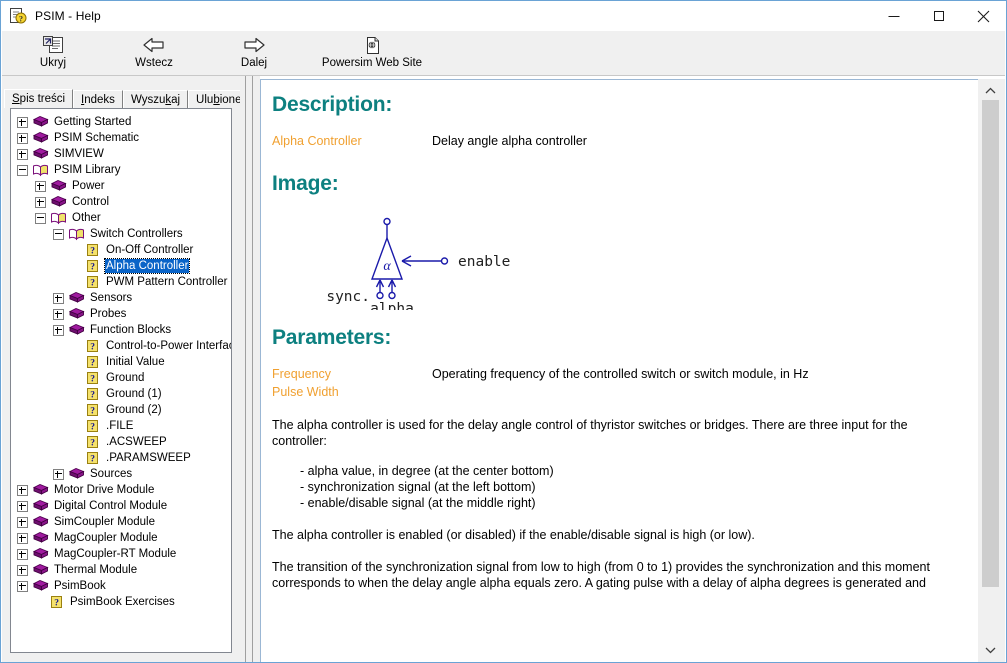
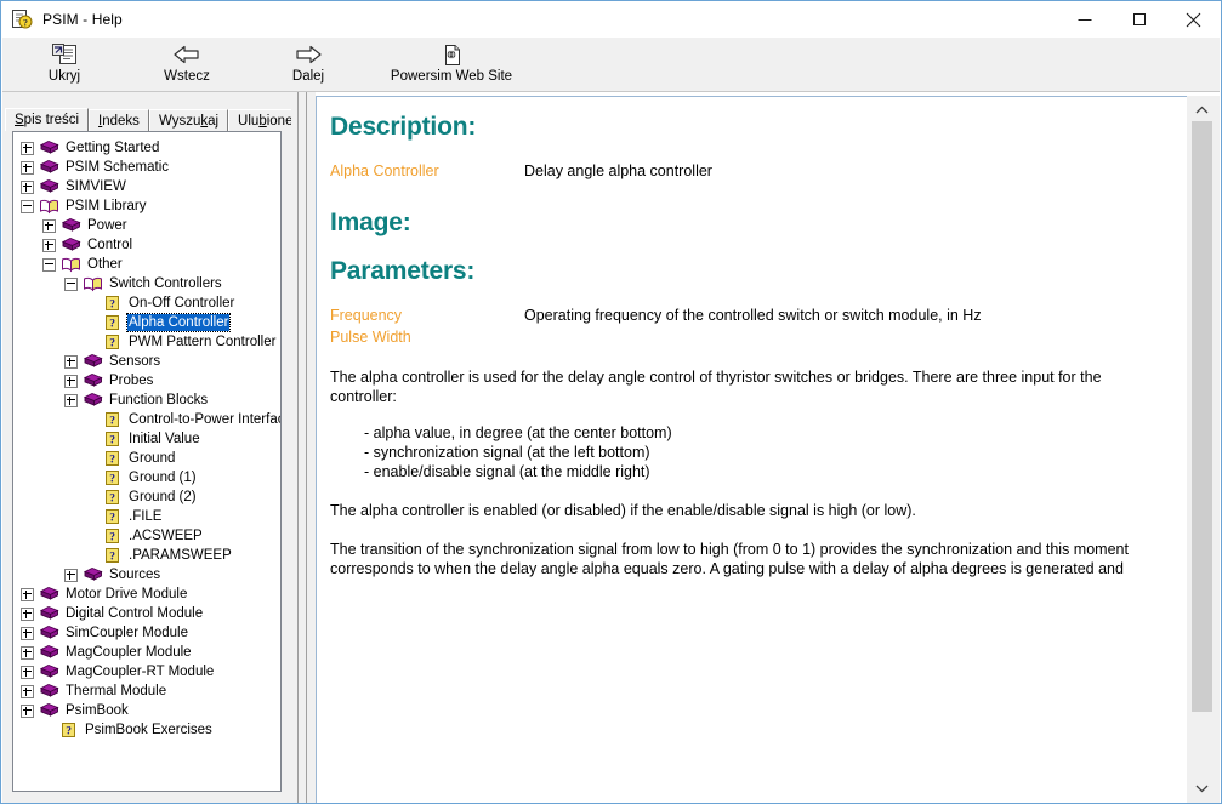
  ?
  PSIM - Help
  Ukryj
  Wstecz
  Dalej
  Powersim Web Site
  S
  pis treści
  I
  ndeks
  Wyszu
  k
  aj
  Ulu
  b
  ione
  Getting Started
  PSIM Schematic
  SIMVIEW
  PSIM Library
  Power
  Control
  Other
  Switch Controllers
  ?
  On-Off Controller
  ?
  Alpha Controller
  ?
  PWM Pattern Controller
  Sensors
  Probes
  Function Blocks
  ?
  Control-to-Power Interfa
  ?
  Initial Value
  ?
  Ground
  ?
  Ground (1)
  ?
  Ground (2)
  ?
  .FILE
  ?
  .ACSWEEP
  ?
  .PARAMSWEEP
  Sources
  Motor Drive Module
  Digital Control Module
  SimCoupler Module
  MagCoupler Module
  MagCoupler-RT Module
  Thermal Module
  PsimBook
  ?
  PsimBook Exercises
  Description:
  Alpha Controller
  Delay angle alpha controller
  Image:
- α
- enable
- sync.
- alpha
  Parameters:
  Frequency
  Operating frequency of the controlled switch or switch module, in Hz
  Pulse Width
  The alpha controller is used for the delay angle control of thyristor switches or bridges. There are three input for the controller:
  - alpha value, in degree (at the center bottom)
  - synchronization signal (at the left bottom)
  - enable/disable signal (at the middle right)
  The alpha controller is enabled (or disabled) if the enable/disable signal is high (or low).
  The transition of the synchronization signal from low to high (from 0 to 1) provides the synchronization and this moment corresponds to when the delay angle alpha equals zero. A gating pulse with a delay of alpha degrees is generated and
